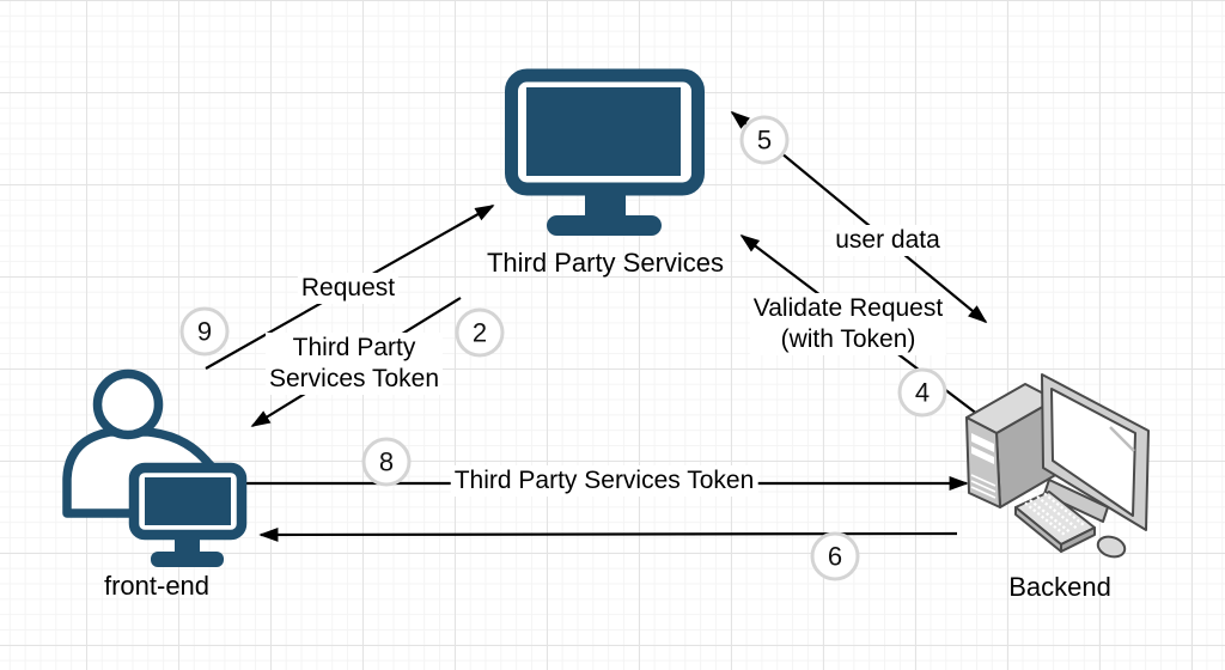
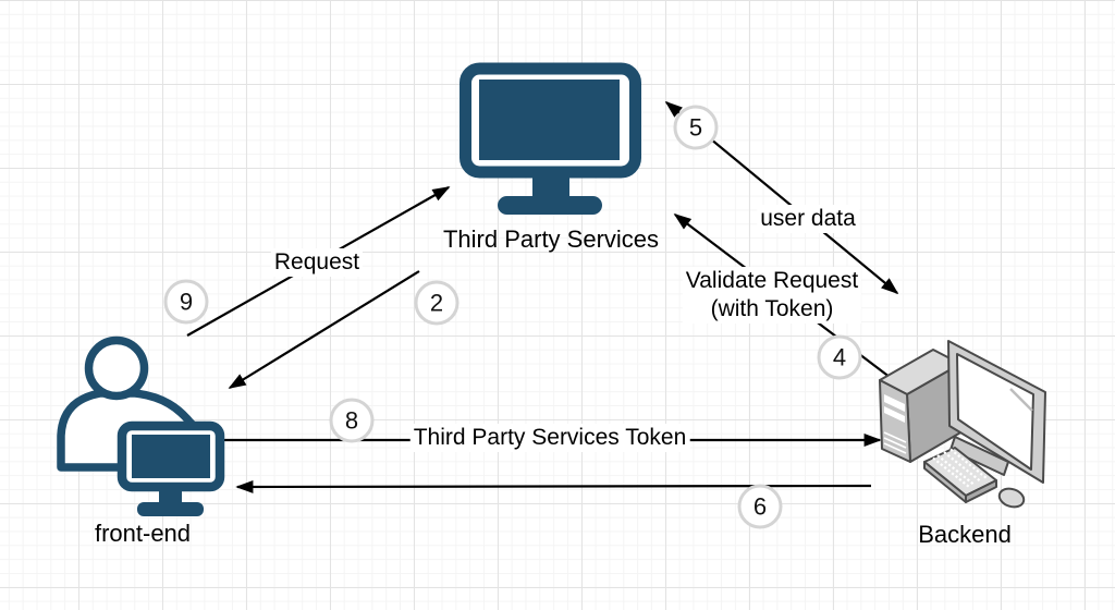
  Third Party Services
  front-end
  Backend
  Request
- Third Party
- Services Token
  Third Party Services Token
  Validate Request
  (with Token)
  user data
  9
  2
  8
  4
  5
  6
